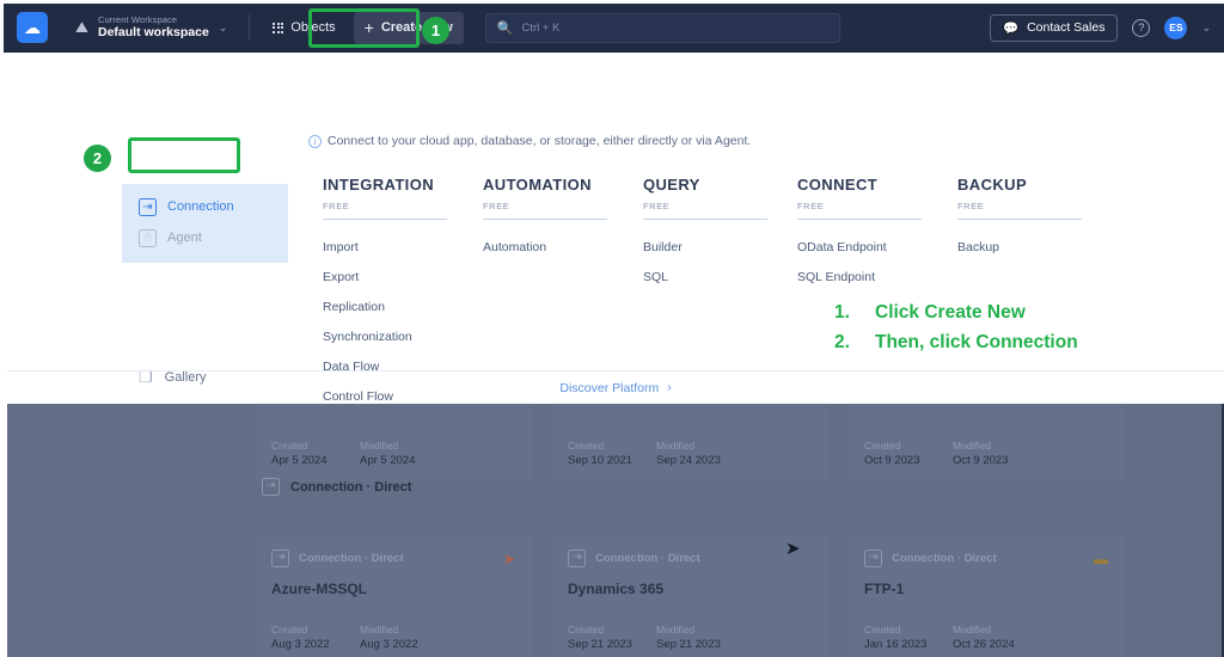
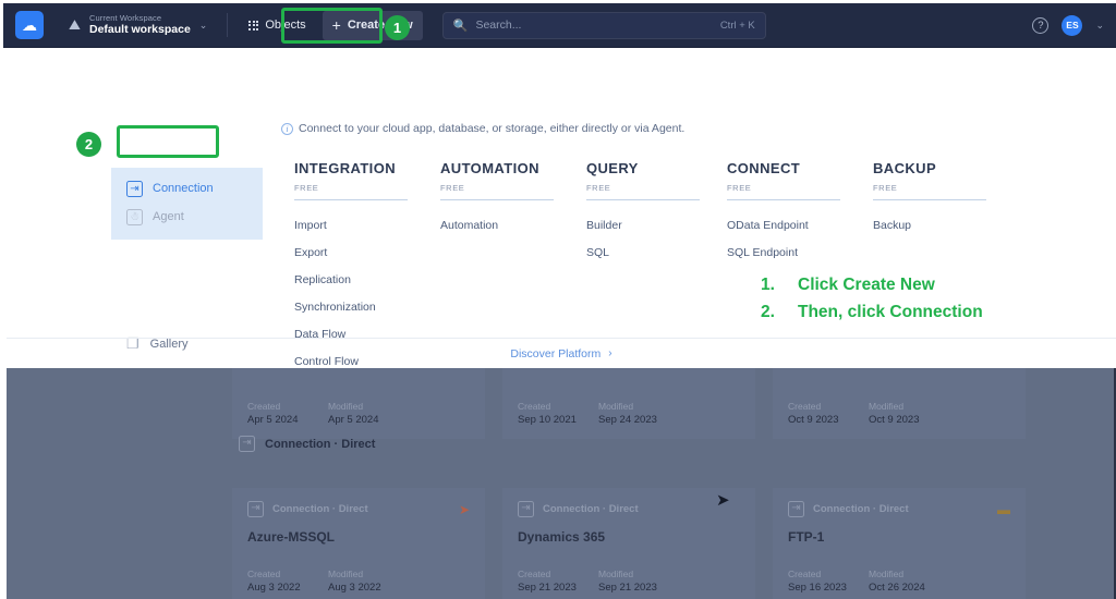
  Created
  Apr 5 2024
  Modified
  Apr 5 2024
  Created
  Sep 10 2021
  Modified
  Sep 24 2023
  Created
  Oct 9 2023
  Modified
  Oct 9 2023
  ⇥
  Connection · Direct
  ⇥
  Connection · Direct
  ➤
  Azure-MSSQL
  Created
  Aug 3 2022
  Modified
  Aug 3 2022
  ⇥
  Connection · Direct
  Dynamics 365
  Created
  Sep 21 2023
  Modified
  Sep 21 2023
  ⇥
  Connection · Direct
  ▬
  FTP-1
  Created
- Jan 16 2023
+ Sep 16 2023
  Modified
  Oct 26 2024
  ➤
  i
  Connect to your cloud app, database, or storage, either directly or via Agent.
  ⇥
  Connection
  Agent
  ❐
  Gallery
  INTEGRATION
  FREE
  Import
  Export
  Replication
  Synchronization
  Data Flow
  Control Flow
  AUTOMATION
  FREE
  Automation
  QUERY
  FREE
  Builder
  SQL
  CONNECT
  FREE
  OData Endpoint
  SQL Endpoint
  BACKUP
  FREE
  Backup
  1.
  Click Create New
  2.
  Then, click Connection
  Discover Platform
  ›
  2
  ☁
  ⛰
  Current Workspace
  Default workspace
  ⌄
  Objects
  +
  🔍
+ Search...
  Ctrl + K
- 💬
- Contact Sales
  ?
  ES
  ⌄
  1
